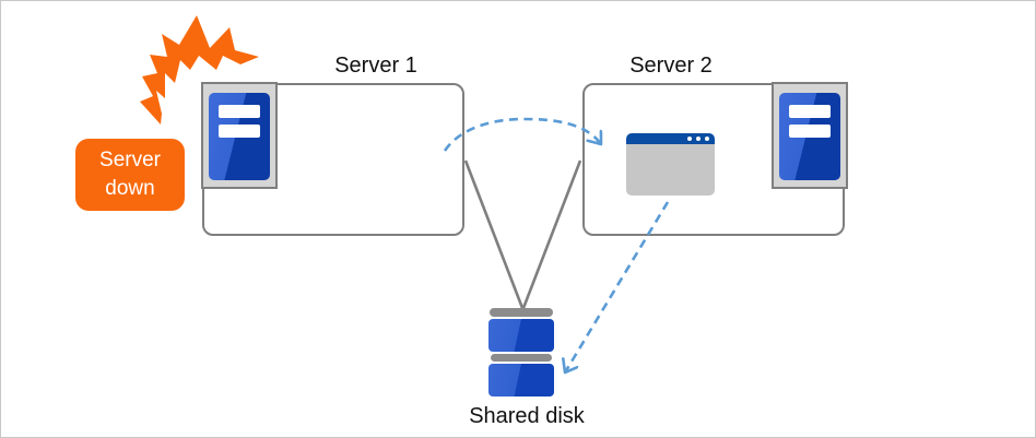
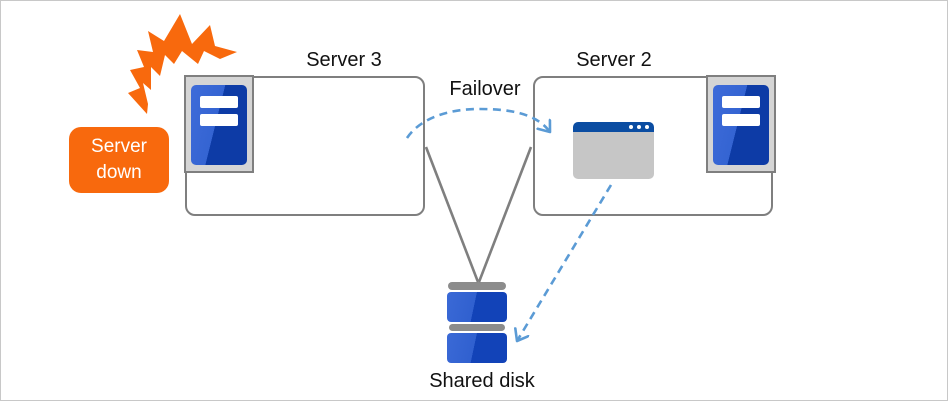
- Server 1
+ Server 3
  Server 2
+ Failover
  Shared disk
  Server
  down
